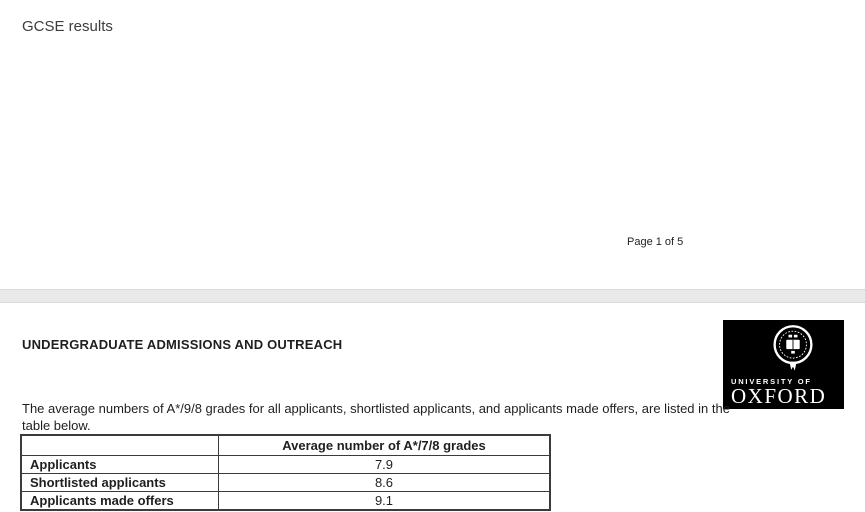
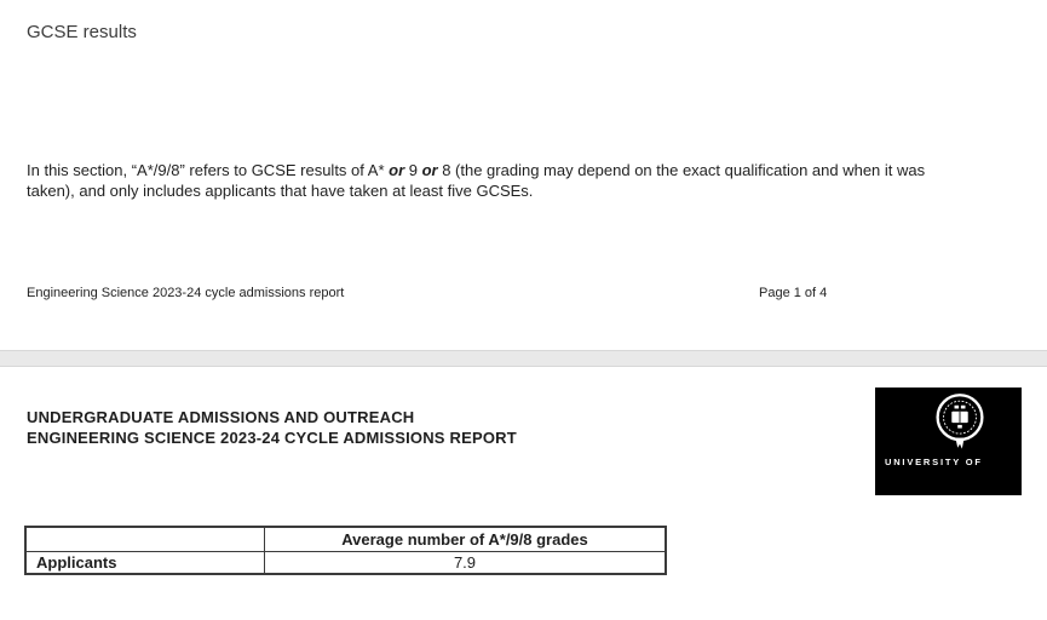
  GCSE results
+ In this section, “A*/9/8” refers to GCSE results of A* or 9 or 8 (the grading may depend on the exact qualification and when it was taken), and only includes applicants that have taken at least five GCSEs.
+ Engineering Science 2023-24 cycle admissions report
- Page 1 of 5
+ Page 1 of 4
  UNDERGRADUATE ADMISSIONS AND OUTREACH
+ ENGINEERING SCIENCE 2023-24 CYCLE ADMISSIONS REPORT
  UNIVERSITY OF
- OXFORD
- The average numbers of A*/9/8 grades for all applicants, shortlisted applicants, and applicants made offers, are listed in the table below.
- 	Average number of A*/7/8 grades
+ 	Average number of A*/9/8 grades
  Applicants	7.9
- Shortlisted applicants	8.6
- Applicants made offers	9.1
